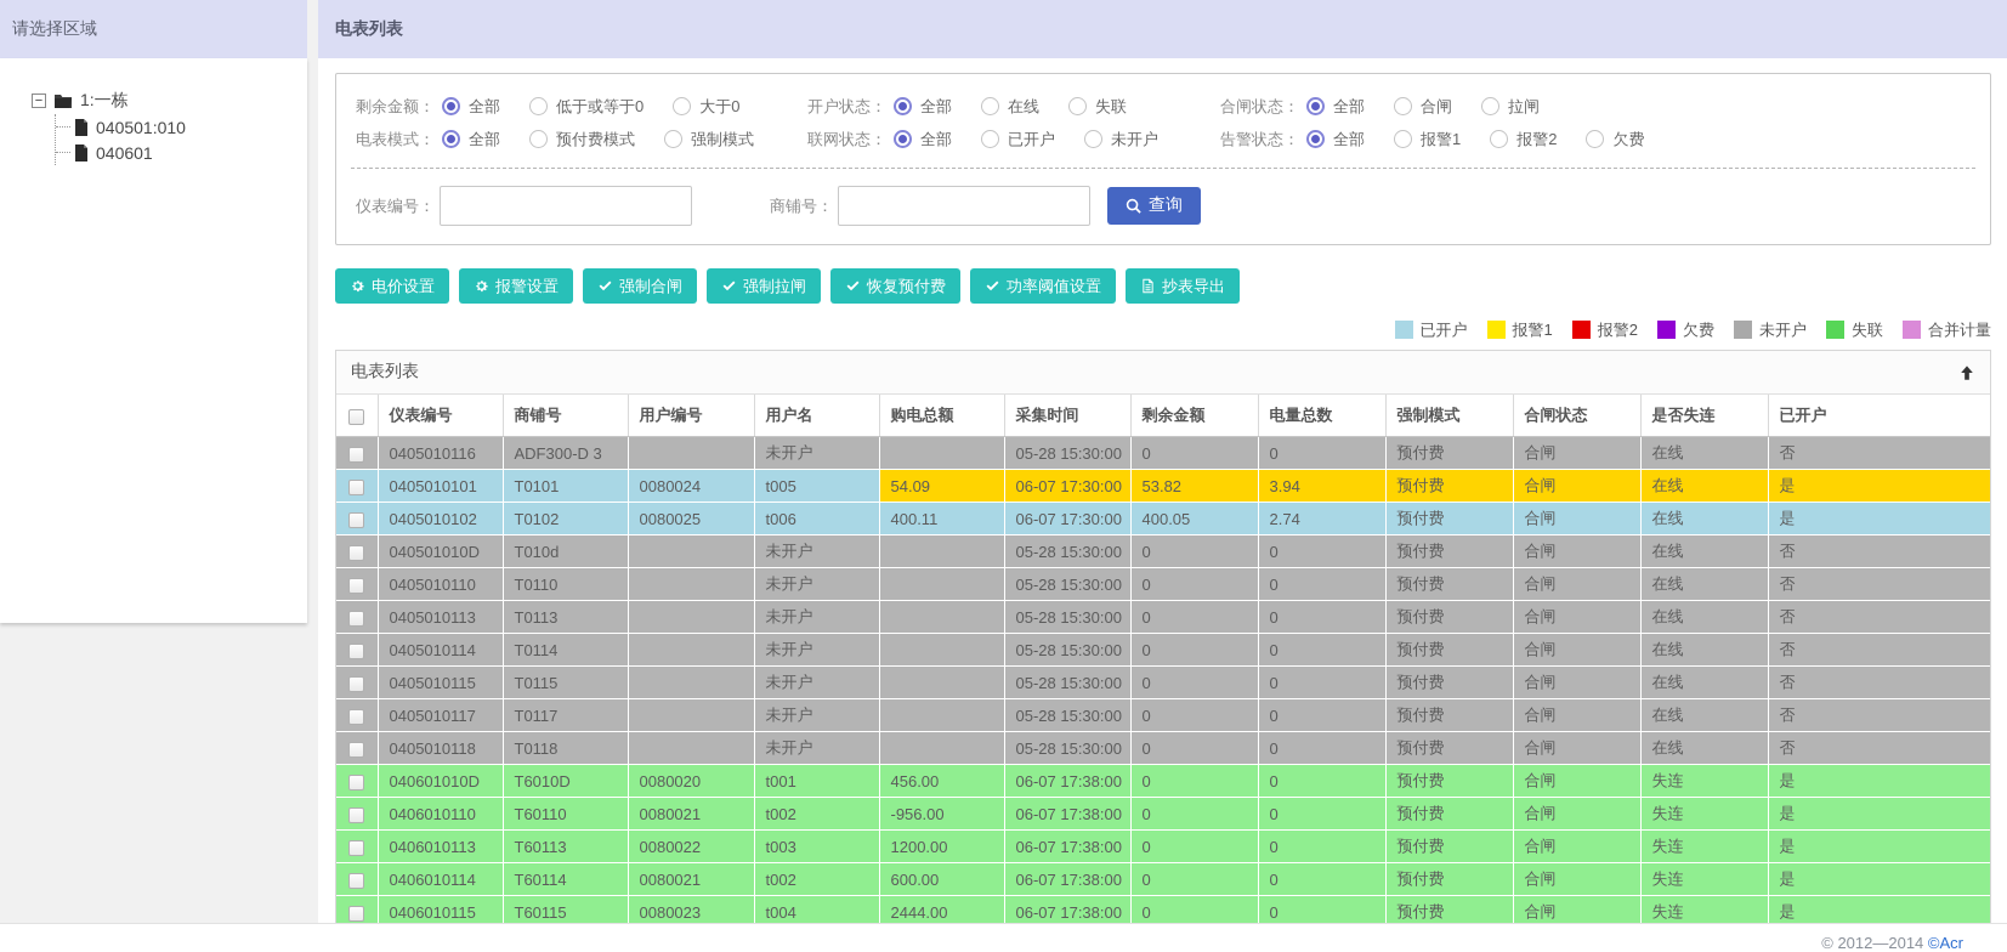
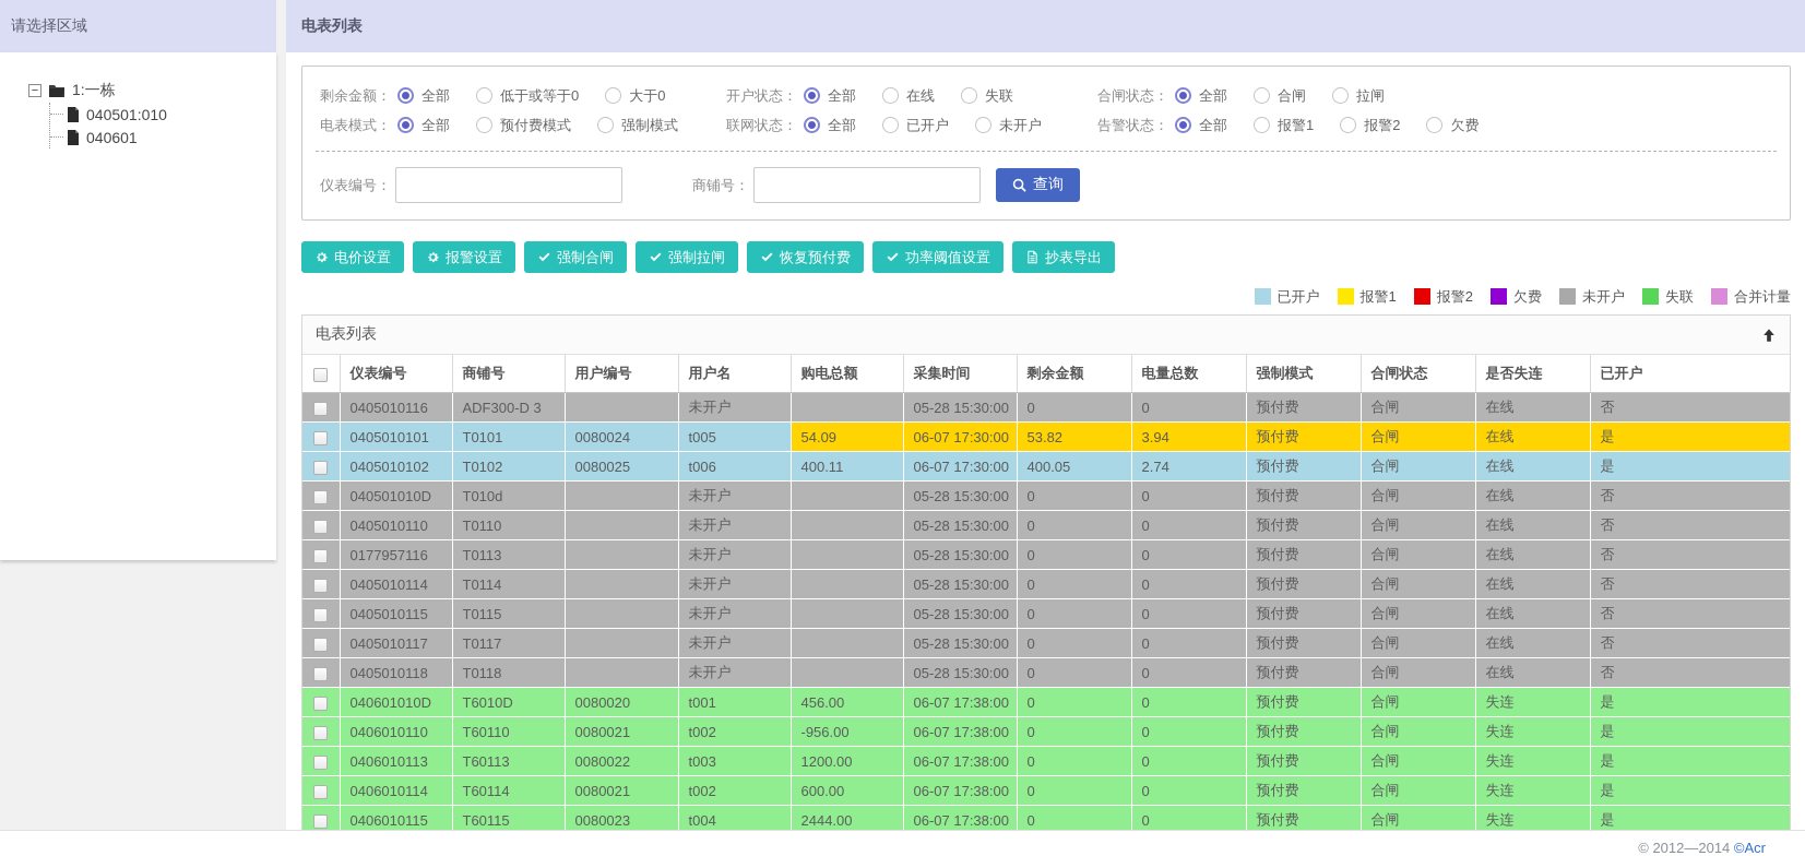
  请选择区域
  −
  1:一栋
  040501:010
  040601
  电表列表
  剩余金额：
  全部
  低于或等于0
  大于0
  开户状态：
  全部
  在线
  失联
  合闸状态：
  全部
  合闸
  拉闸
  电表模式：
  全部
  预付费模式
  强制模式
  联网状态：
  全部
  已开户
  未开户
  告警状态：
  全部
  报警1
  报警2
  欠费
  仪表编号：
  商铺号：
  查询
  电价设置
  报警设置
  强制合闸
  强制拉闸
  恢复预付费
  功率阈值设置
  抄表导出
  已开户
  报警1
  报警2
  欠费
  未开户
  失联
  合并计量
  电表列表
  	仪表编号	商铺号	用户编号	用户名	购电总额	采集时间	剩余金额	电量总数	强制模式	合闸状态	是否失连	已开户
  	0405010116	ADF300-D 3		未开户		05-28 15:30:00	0	0	预付费	合闸	在线	否
  	0405010101	T0101	0080024	t005	54.09	06-07 17:30:00	53.82	3.94	预付费	合闸	在线	是
  	0405010102	T0102	0080025	t006	400.11	06-07 17:30:00	400.05	2.74	预付费	合闸	在线	是
  	040501010D	T010d		未开户		05-28 15:30:00	0	0	预付费	合闸	在线	否
  	0405010110	T0110		未开户		05-28 15:30:00	0	0	预付费	合闸	在线	否
- 	0405010113	T0113		未开户		05-28 15:30:00	0	0	预付费	合闸	在线	否
+ 	0177957116	T0113		未开户		05-28 15:30:00	0	0	预付费	合闸	在线	否
  	0405010114	T0114		未开户		05-28 15:30:00	0	0	预付费	合闸	在线	否
  	0405010115	T0115		未开户		05-28 15:30:00	0	0	预付费	合闸	在线	否
  	0405010117	T0117		未开户		05-28 15:30:00	0	0	预付费	合闸	在线	否
  	0405010118	T0118		未开户		05-28 15:30:00	0	0	预付费	合闸	在线	否
  	040601010D	T6010D	0080020	t001	456.00	06-07 17:38:00	0	0	预付费	合闸	失连	是
  	0406010110	T60110	0080021	t002	-956.00	06-07 17:38:00	0	0	预付费	合闸	失连	是
  	0406010113	T60113	0080022	t003	1200.00	06-07 17:38:00	0	0	预付费	合闸	失连	是
  	0406010114	T60114	0080021	t002	600.00	06-07 17:38:00	0	0	预付费	合闸	失连	是
  	0406010115	T60115	0080023	t004	2444.00	06-07 17:38:00	0	0	预付费	合闸	失连	是
  © 2012—2014 ©Acr
